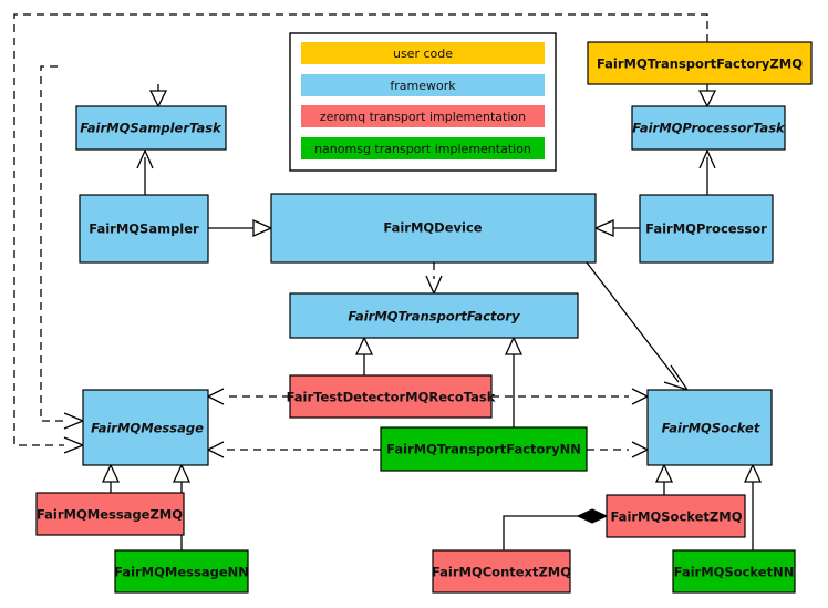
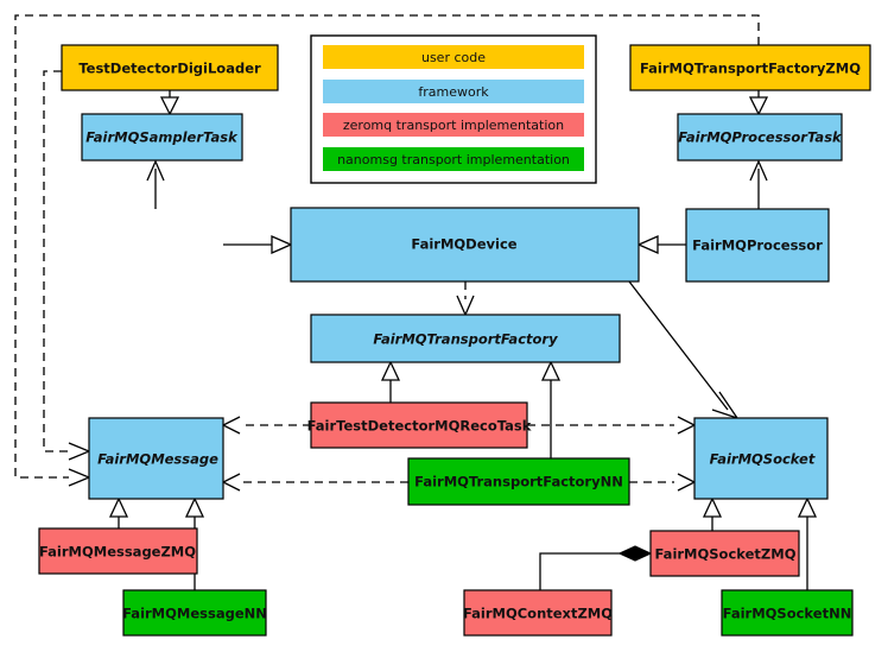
+ TestDetectorDigiLoader
  FairMQTransportFactoryZMQ
  FairMQSamplerTask
  FairMQProcessorTask
- FairMQSampler
  FairMQDevice
  FairMQProcessor
  FairMQTransportFactory
  FairTestDetectorMQRecoTask
  FairMQTransportFactoryNN
  FairMQMessage
  FairMQSocket
  FairMQMessageZMQ
  FairMQMessageNN
  FairMQSocketZMQ
  FairMQSocketNN
  FairMQContextZMQ
  user code
  framework
  zeromq transport implementation
  nanomsg transport implementation
